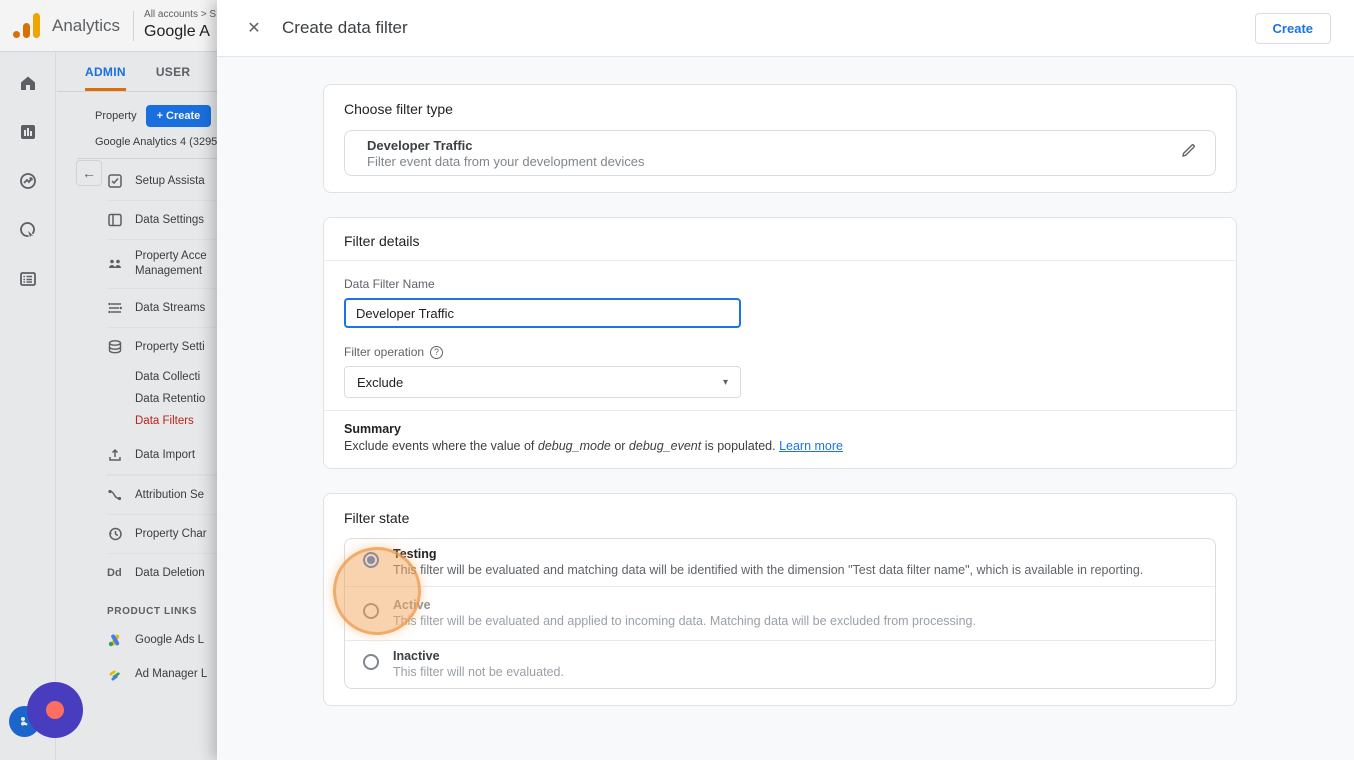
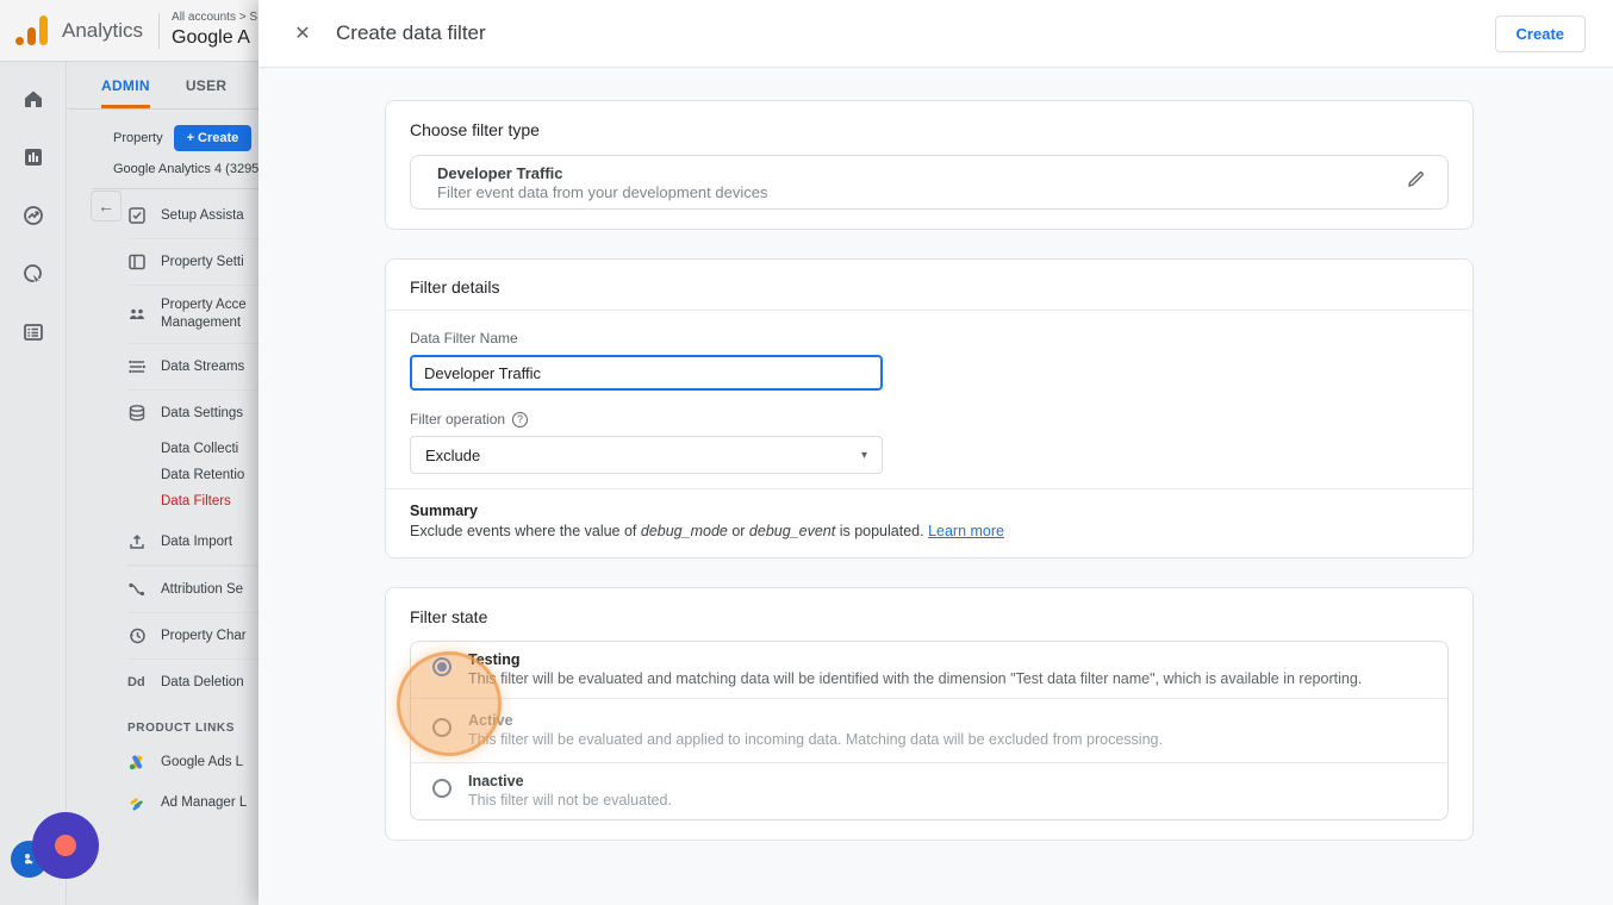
  Analytics
  All accounts > S
  Google A
  ADMIN
  USER
  Property
  + Create
  Google Analytics 4 (3295
  ←
  Setup Assista
- Data Settings
+ Property Setti
  Property Acce
  Management
  Data Streams
- Property Setti
+ Data Settings
  Data Collecti
  Data Retentio
  Data Filters
  Data Import
  Attribution Se
  Property Char
  Dd
  Data Deletion
  PRODUCT LINKS
  Google Ads L
  Ad Manager L
  ✕
  Create data filter
  Create
  Choose filter type
  Developer Traffic
  Filter event data from your development devices
  Filter details
  Data Filter Name
  Developer Traffic
  Filter operation
  ?
  Exclude
  ▾
  Summary
  Exclude events where the value of debug_mode or debug_event is populated. Learn more
  Filter state
  Testing
  This filter will be evaluated and matching data will be identified with the dimension "Test data filter name", which is available in reporting.
  Active
  This filter will be evaluated and applied to incoming data. Matching data will be excluded from processing.
  Inactive
  This filter will not be evaluated.
